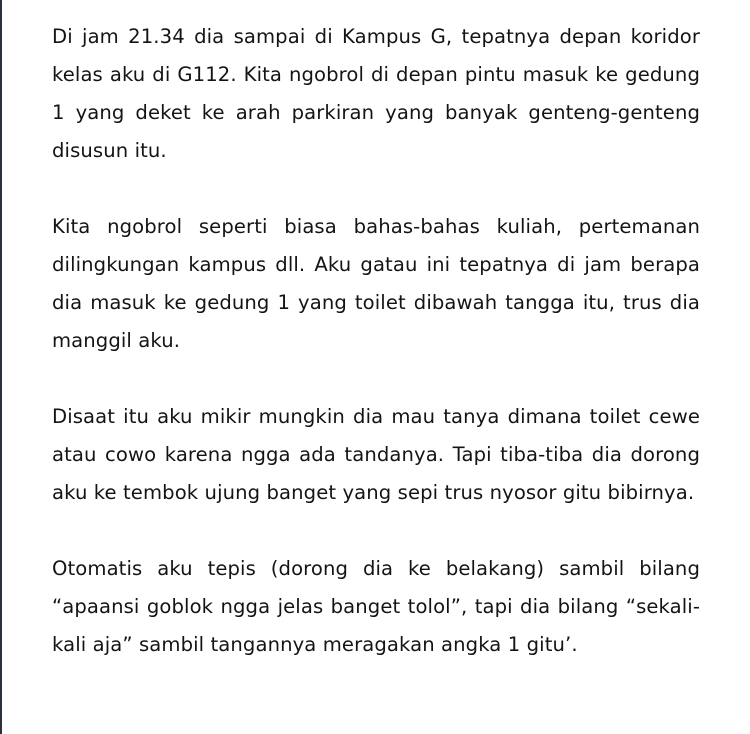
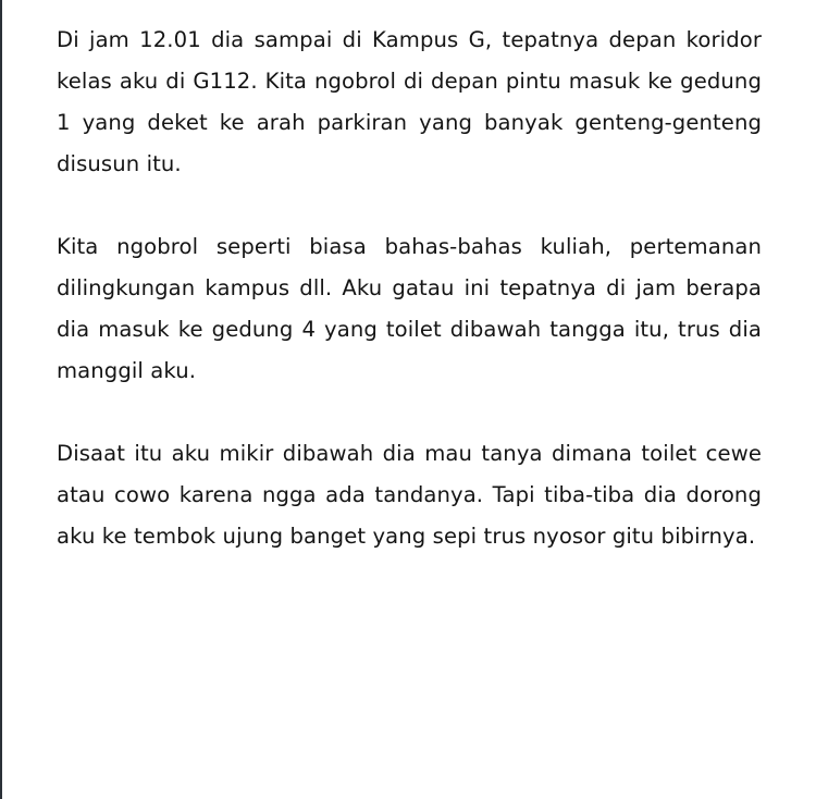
- Di jam 21.34 dia sampai di Kampus G, tepatnya depan koridor kelas aku di G112. Kita ngobrol di depan pintu masuk ke gedung 1 yang deket ke arah parkiran yang banyak genteng-genteng disusun itu.
+ Di jam 12.01 dia sampai di Kampus G, tepatnya depan koridor kelas aku di G112. Kita ngobrol di depan pintu masuk ke gedung 1 yang deket ke arah parkiran yang banyak genteng-genteng disusun itu.
- Kita ngobrol seperti biasa bahas-bahas kuliah, pertemanan dilingkungan kampus dll. Aku gatau ini tepatnya di jam berapa dia masuk ke gedung 1 yang toilet dibawah tangga itu, trus dia manggil aku.
+ Kita ngobrol seperti biasa bahas-bahas kuliah, pertemanan dilingkungan kampus dll. Aku gatau ini tepatnya di jam berapa dia masuk ke gedung 4 yang toilet dibawah tangga itu, trus dia manggil aku.
- Disaat itu aku mikir mungkin dia mau tanya dimana toilet cewe atau cowo karena ngga ada tandanya. Tapi tiba-tiba dia dorong aku ke tembok ujung banget yang sepi trus nyosor gitu bibirnya.
+ Disaat itu aku mikir dibawah dia mau tanya dimana toilet cewe atau cowo karena ngga ada tandanya. Tapi tiba-tiba dia dorong aku ke tembok ujung banget yang sepi trus nyosor gitu bibirnya.
- Otomatis aku tepis (dorong dia ke belakang) sambil bilang “apaansi goblok ngga jelas banget tolol”, tapi dia bilang “sekali-kali aja” sambil tangannya meragakan angka 1 gitu’.
